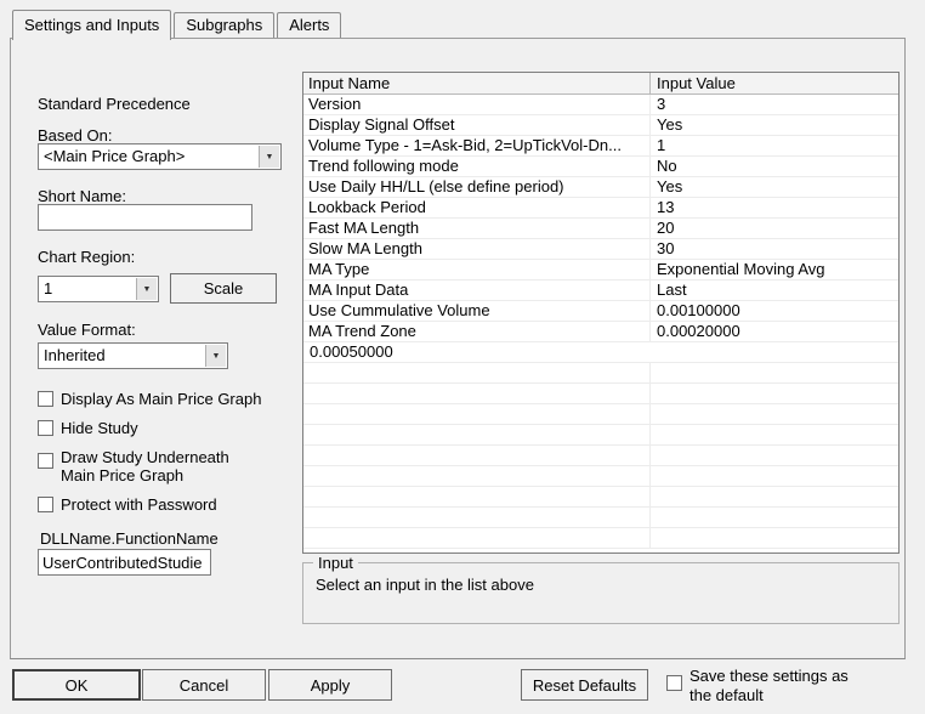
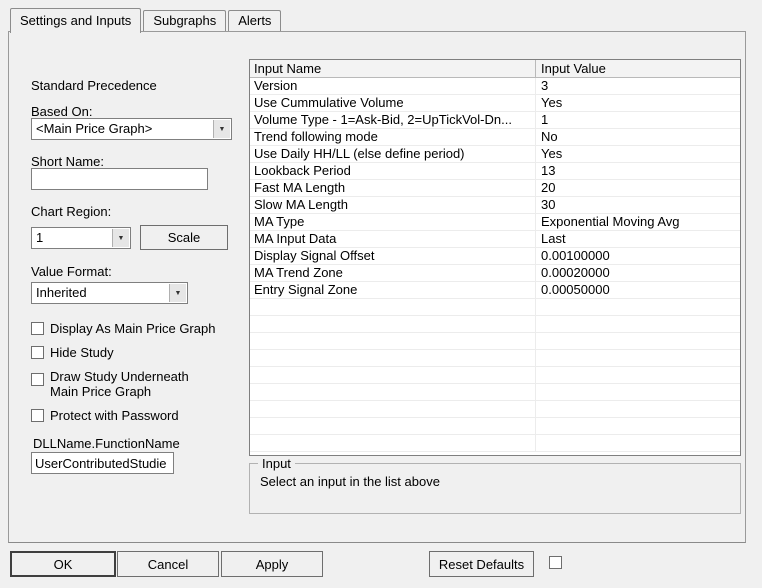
  Settings and Inputs
  Subgraphs
  Alerts
  Standard Precedence
  Based On:
  <Main Price Graph>
  Short Name:
  Chart Region:
  1
  Scale
  Value Format:
  Inherited
  Display As Main Price Graph
  Hide Study
  Draw Study Underneath Main Price Graph
  Protect with Password
  DLLName.FunctionName
  UserContributedStudie
  Input Name
  Input Value
  Version
  3
- Display Signal Offset
+ Use Cummulative Volume
  Yes
  Volume Type - 1=Ask-Bid, 2=UpTickVol-Dn...
  1
  Trend following mode
  No
  Use Daily HH/LL (else define period)
  Yes
  Lookback Period
  13
  Fast MA Length
  20
  Slow MA Length
  30
  MA Type
  Exponential Moving Avg
  MA Input Data
  Last
- Use Cummulative Volume
+ Display Signal Offset
  0.00100000
  MA Trend Zone
  0.00020000
+ Entry Signal Zone
  0.00050000
  Input
  Select an input in the list above
  OK
  Cancel
  Apply
  Reset Defaults
- Save these settings as the default
